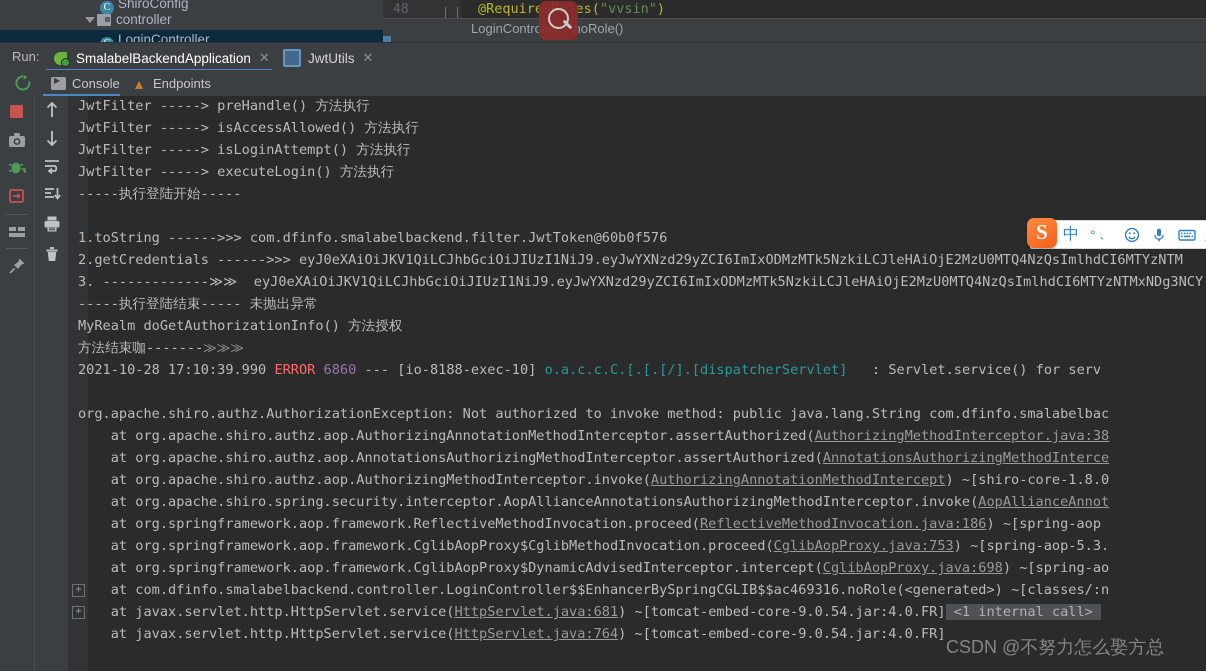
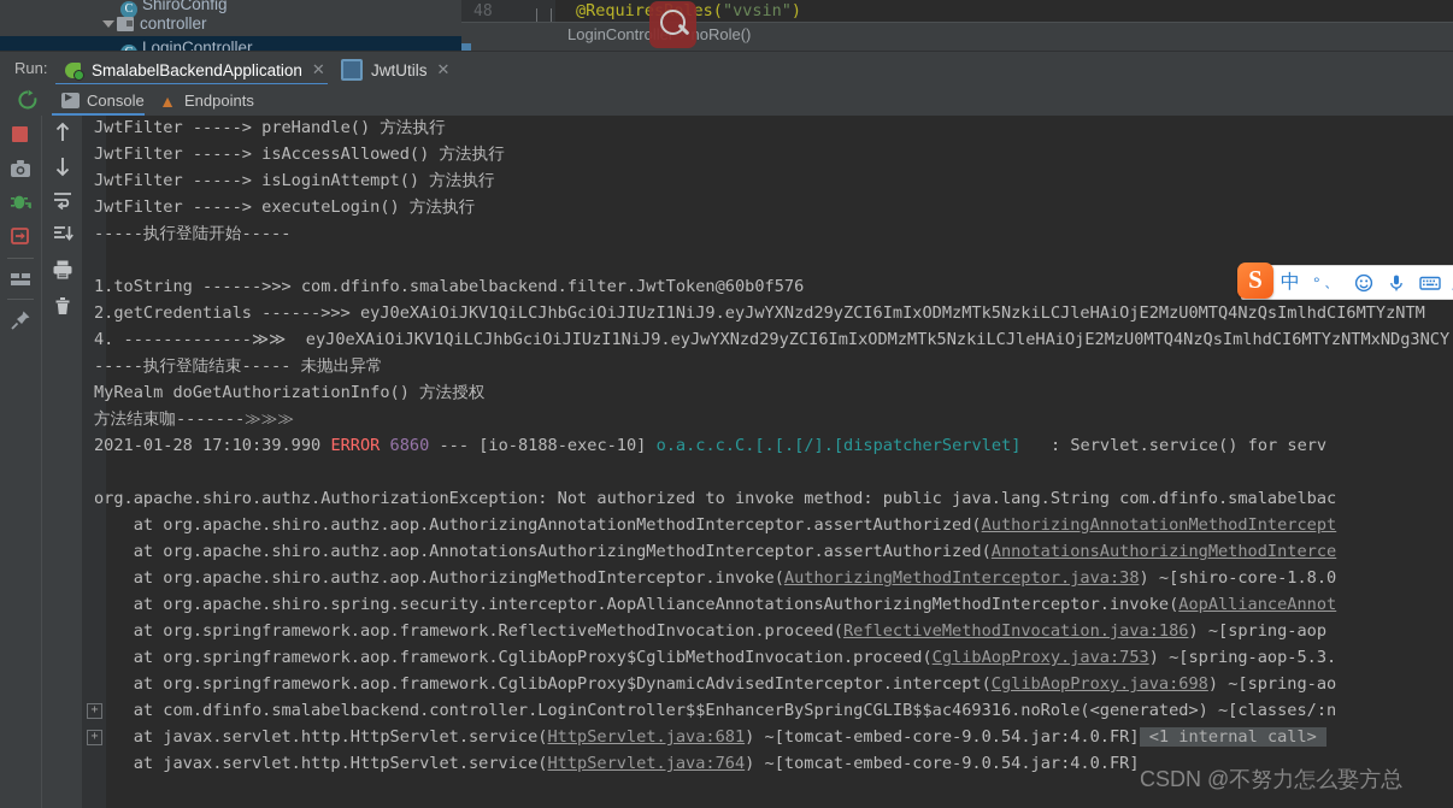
  C ShiroConfig
  controller
  LoginController
  48
  @Requires("vvsin")
  LoginContr oRole()
  Run:
  SmalabelBackendApplication
  ✕
  JwtUtils
  ✕
  Console
  ▲
  Endpoints
  JwtFilter -----> preHandle() 方法执行
  JwtFilter -----> isAccessAllowed() 方法执行
  JwtFilter -----> isLoginAttempt() 方法执行
  JwtFilter -----> executeLogin() 方法执行
  -----执行登陆开始-----
  1.toString ------>>> com.dfinfo.smalabelbackend.filter.JwtToken@60b0f576
  2.getCredentials ------>>> eyJ0eXAiOiJKV1QiLCJhbGciOiJIUzI1NiJ9.eyJwYXNzd29yZCI6ImIxODMzMTk5NzkiLCJleHAiOjE2MzU0MTQ4NzQsImlhdCI6MTYzNTM
- 3. -------------≫≫ eyJ0eXAiOiJKV1QiLCJhbGciOiJIUzI1NiJ9.eyJwYXNzd29yZCI6ImIxODMzMTk5NzkiLCJleHAiOjE2MzU0MTQ4NzQsImlhdCI6MTYzNTMxNDg3NCY
+ 4. -------------≫≫ eyJ0eXAiOiJKV1QiLCJhbGciOiJIUzI1NiJ9.eyJwYXNzd29yZCI6ImIxODMzMTk5NzkiLCJleHAiOjE2MzU0MTQ4NzQsImlhdCI6MTYzNTMxNDg3NCY
  -----执行登陆结束----- 未抛出异常
  MyRealm doGetAuthorizationInfo() 方法授权
  方法结束咖-------≫≫≫
- 2021-10-28 17:10:39.990 ERROR 6860 --- [io-8188-exec-10] o.a.c.c.C.[.[.[/].[dispatcherServlet] : Servlet.service() for serv
+ 2021-01-28 17:10:39.990 ERROR 6860 --- [io-8188-exec-10] o.a.c.c.C.[.[.[/].[dispatcherServlet] : Servlet.service() for serv
  org.apache.shiro.authz.AuthorizationException: Not authorized to invoke method: public java.lang.String com.dfinfo.smalabelbac
- at org.apache.shiro.authz.aop.AuthorizingAnnotationMethodInterceptor.assertAuthorized(AuthorizingMethodInterceptor.java:38
+ at org.apache.shiro.authz.aop.AuthorizingAnnotationMethodInterceptor.assertAuthorized(AuthorizingAnnotationMethodIntercept
  at org.apache.shiro.authz.aop.AnnotationsAuthorizingMethodInterceptor.assertAuthorized(AnnotationsAuthorizingMethodInterce
- at org.apache.shiro.authz.aop.AuthorizingMethodInterceptor.invoke(AuthorizingAnnotationMethodIntercept) ~[shiro-core-1.8.0
+ at org.apache.shiro.authz.aop.AuthorizingMethodInterceptor.invoke(AuthorizingMethodInterceptor.java:38) ~[shiro-core-1.8.0
  at org.apache.shiro.spring.security.interceptor.AopAllianceAnnotationsAuthorizingMethodInterceptor.invoke(AopAllianceAnnot
  at org.springframework.aop.framework.ReflectiveMethodInvocation.proceed(ReflectiveMethodInvocation.java:186) ~[spring-aop
  at org.springframework.aop.framework.CglibAopProxy$CglibMethodInvocation.proceed(CglibAopProxy.java:753) ~[spring-aop-5.3.
  at org.springframework.aop.framework.CglibAopProxy$DynamicAdvisedInterceptor.intercept(CglibAopProxy.java:698) ~[spring-ao
  +
  at com.dfinfo.smalabelbackend.controller.LoginController$$EnhancerBySpringCGLIB$$ac469316.noRole(<generated>) ~[classes/:n
  +
  at javax.servlet.http.HttpServlet.service(HttpServlet.java:681) ~[tomcat-embed-core-9.0.54.jar:4.0.FR] <1 internal call>
  at javax.servlet.http.HttpServlet.service(HttpServlet.java:764) ~[tomcat-embed-core-9.0.54.jar:4.0.FR]
  S
  中
  °
  、
  CSDN @不努力怎么娶方总
